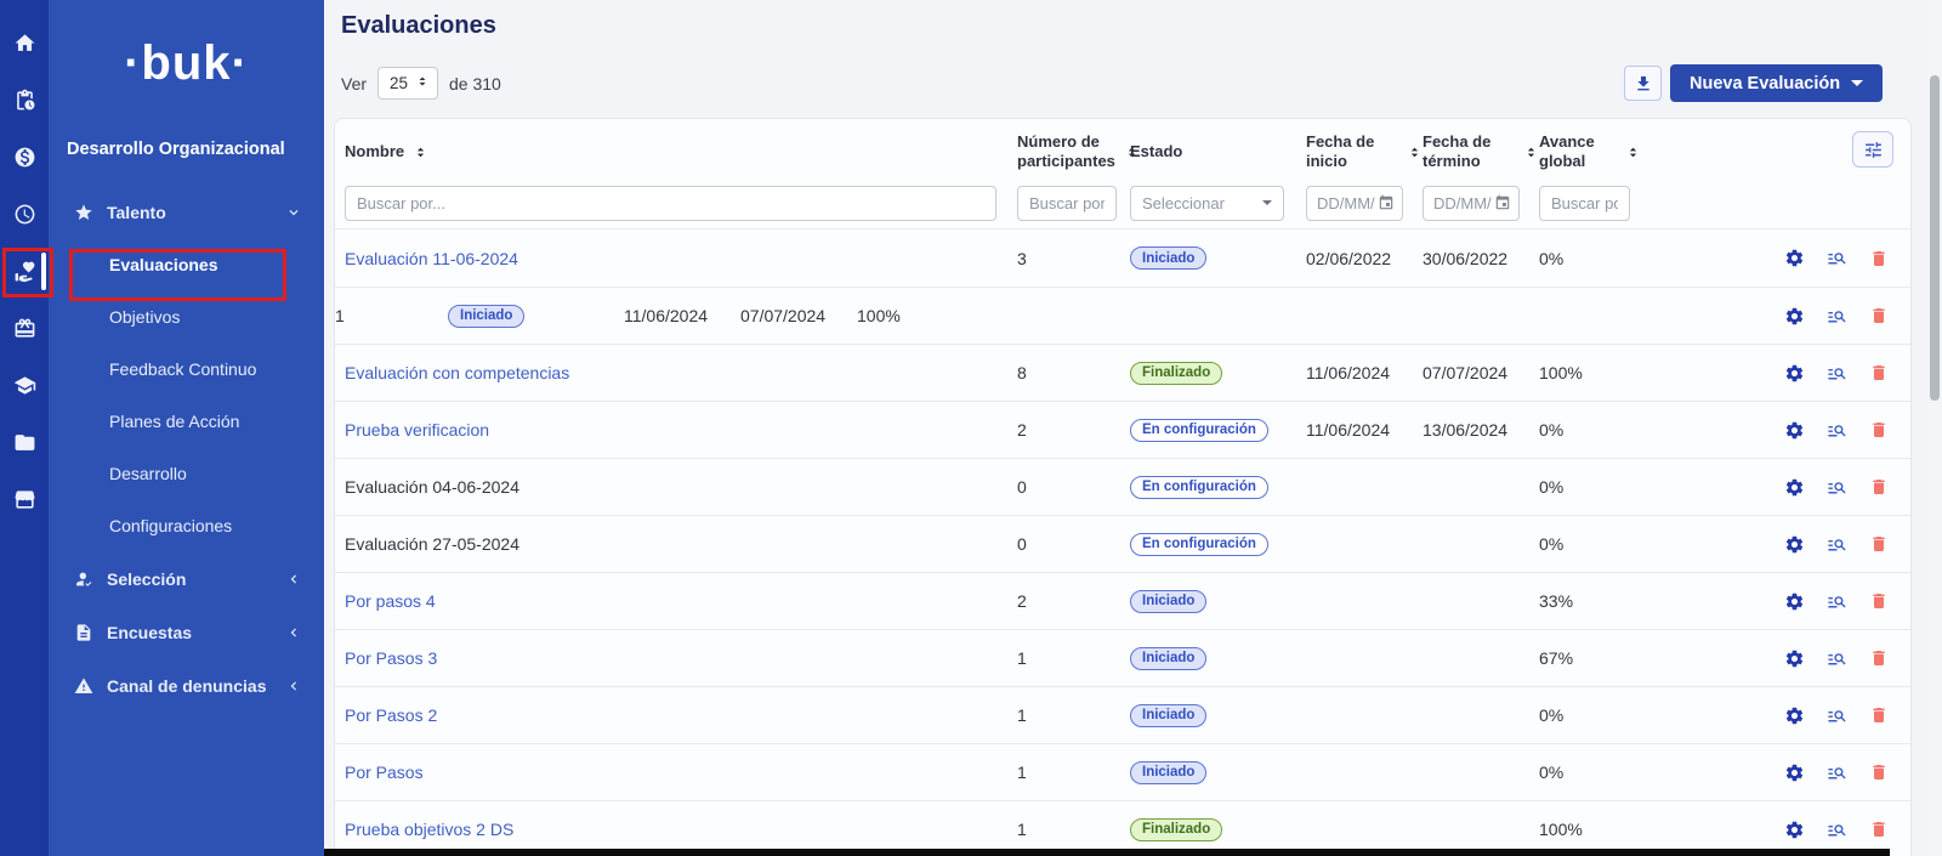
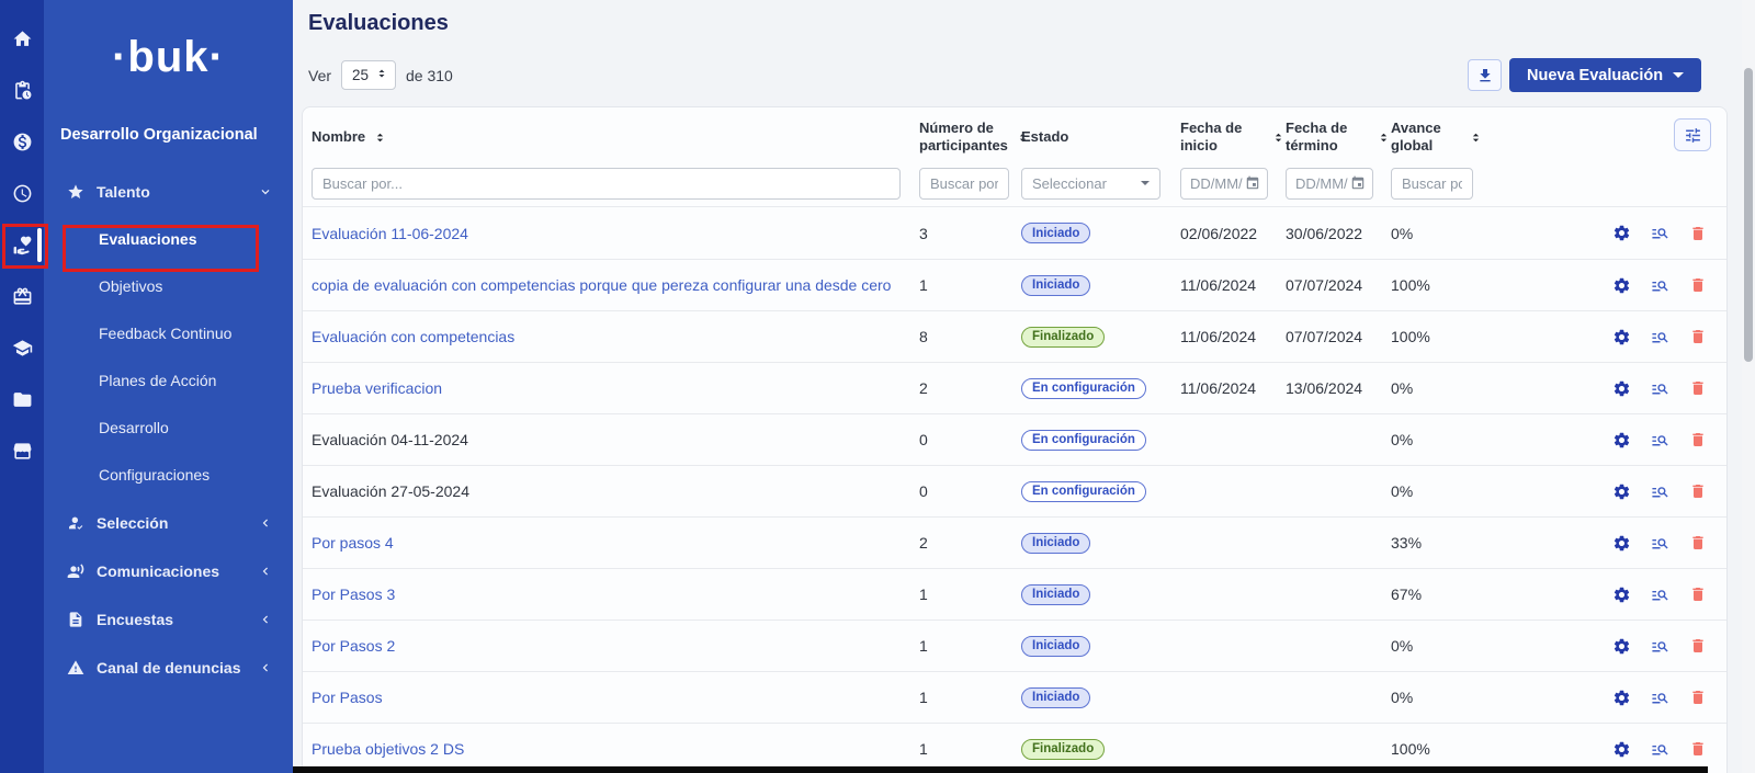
  ·buk·
  Desarrollo Organizacional
  Talento
  Evaluaciones
  Objetivos
  Feedback Continuo
  Planes de Acción
  Desarrollo
  Configuraciones
  Selección
+ Comunicaciones
  Encuestas
  Canal de denuncias
  Evaluaciones
  Ver
  25
  de 310
  Nueva Evaluación
  Nombre
  Número de participantes
  Estado
  Fecha de inicio
  Fecha de término
  Avance global
  Buscar por...
  Buscar por
  Seleccionar
  DD/MM/
  DD/MM/
  Buscar po
  Evaluación 11-06-2024
  3
  Iniciado
  02/06/2022
  30/06/2022
  0%
+ copia de evaluación con competencias porque que pereza configurar una desde cero
  1
  Iniciado
  11/06/2024
  07/07/2024
  100%
  Evaluación con competencias
  8
  Finalizado
  11/06/2024
  07/07/2024
  100%
  Prueba verificacion
  2
  En configuración
  11/06/2024
  13/06/2024
  0%
- Evaluación 04-06-2024
+ Evaluación 04-11-2024
  0
  En configuración
  0%
  Evaluación 27-05-2024
  0
  En configuración
  0%
  Por pasos 4
  2
  Iniciado
  33%
  Por Pasos 3
  1
  Iniciado
  67%
  Por Pasos 2
  1
  Iniciado
  0%
  Por Pasos
  1
  Iniciado
  0%
  Prueba objetivos 2 DS
  1
  Finalizado
  100%
